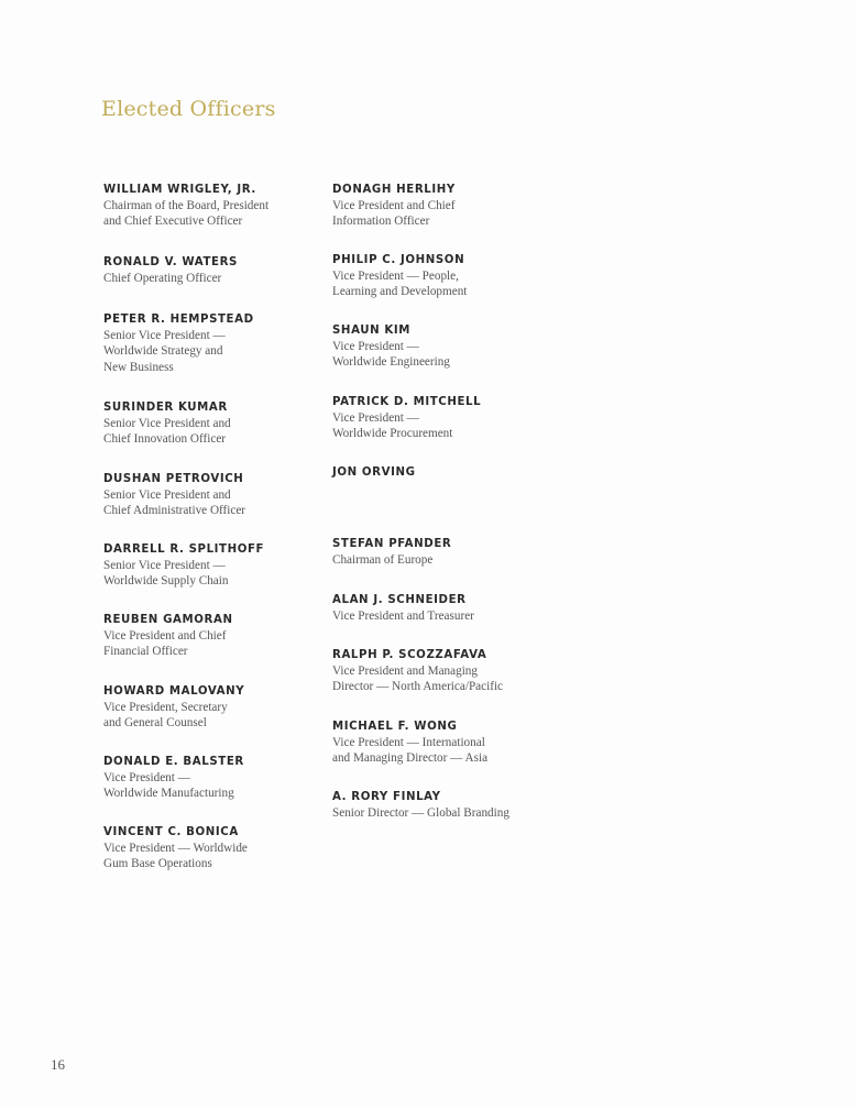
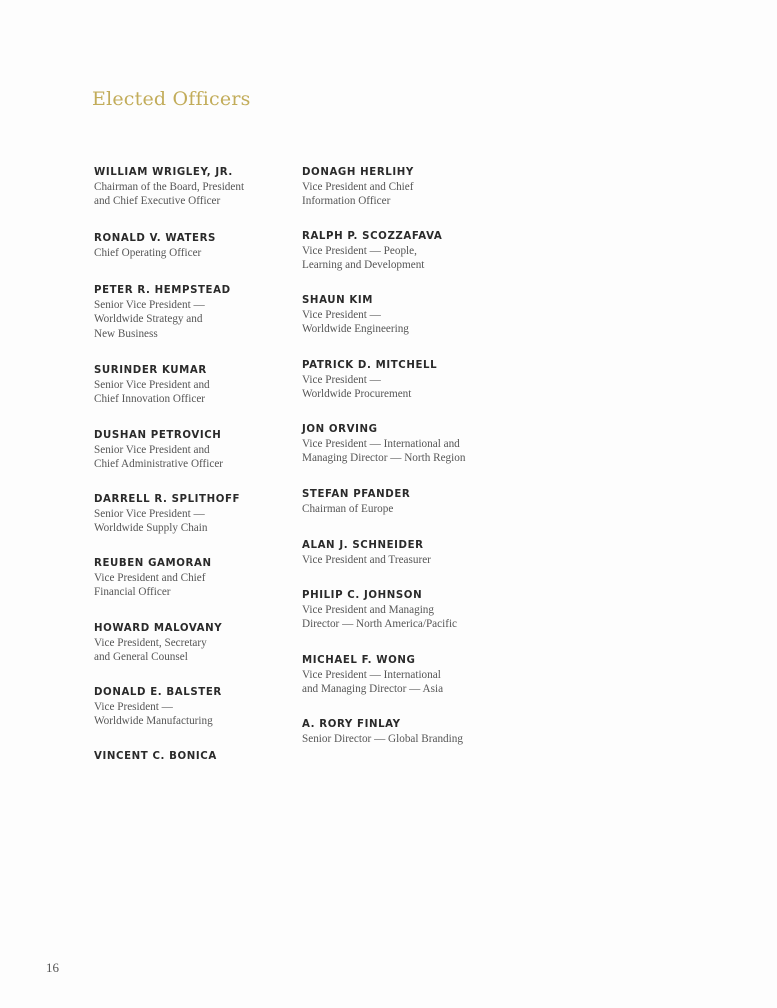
  Elected Officers
  WILLIAM WRIGLEY, JR.
  Chairman of the Board, President
  and Chief Executive Officer
  RONALD V. WATERS
  Chief Operating Officer
  PETER R. HEMPSTEAD
  Senior Vice President —
  Worldwide Strategy and
  New Business
  SURINDER KUMAR
  Senior Vice President and
  Chief Innovation Officer
  DUSHAN PETROVICH
  Senior Vice President and
  Chief Administrative Officer
  DARRELL R. SPLITHOFF
  Senior Vice President —
  Worldwide Supply Chain
  REUBEN GAMORAN
  Vice President and Chief
  Financial Officer
  HOWARD MALOVANY
  Vice President, Secretary
  and General Counsel
  DONALD E. BALSTER
  Vice President —
  Worldwide Manufacturing
  VINCENT C. BONICA
- Vice President — Worldwide
- Gum Base Operations
  DONAGH HERLIHY
  Vice President and Chief
  Information Officer
- PHILIP C. JOHNSON
+ RALPH P. SCOZZAFAVA
  Vice President — People,
  Learning and Development
  SHAUN KIM
  Vice President —
  Worldwide Engineering
  PATRICK D. MITCHELL
  Vice President —
  Worldwide Procurement
  JON ORVING
+ Vice President — International and
+ Managing Director — North Region
  STEFAN PFANDER
  Chairman of Europe
  ALAN J. SCHNEIDER
  Vice President and Treasurer
- RALPH P. SCOZZAFAVA
+ PHILIP C. JOHNSON
  Vice President and Managing
  Director — North America/Pacific
  MICHAEL F. WONG
  Vice President — International
  and Managing Director — Asia
  A. RORY FINLAY
  Senior Director — Global Branding
  16
